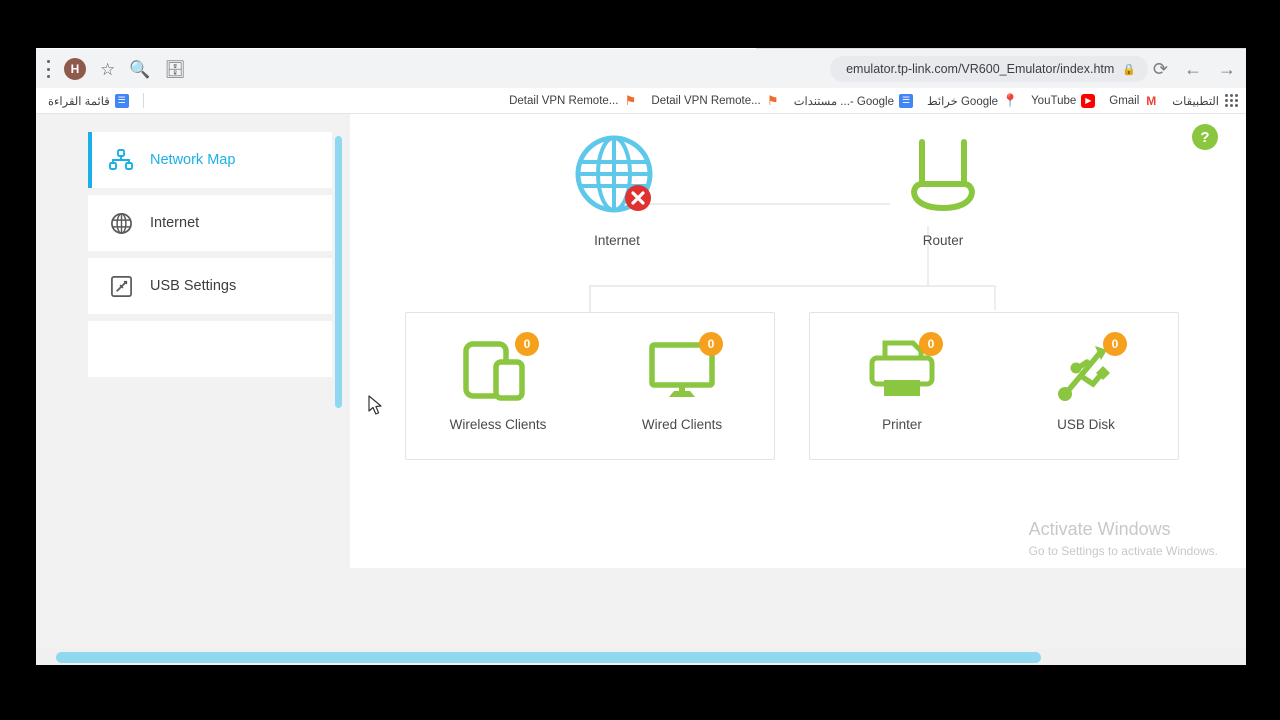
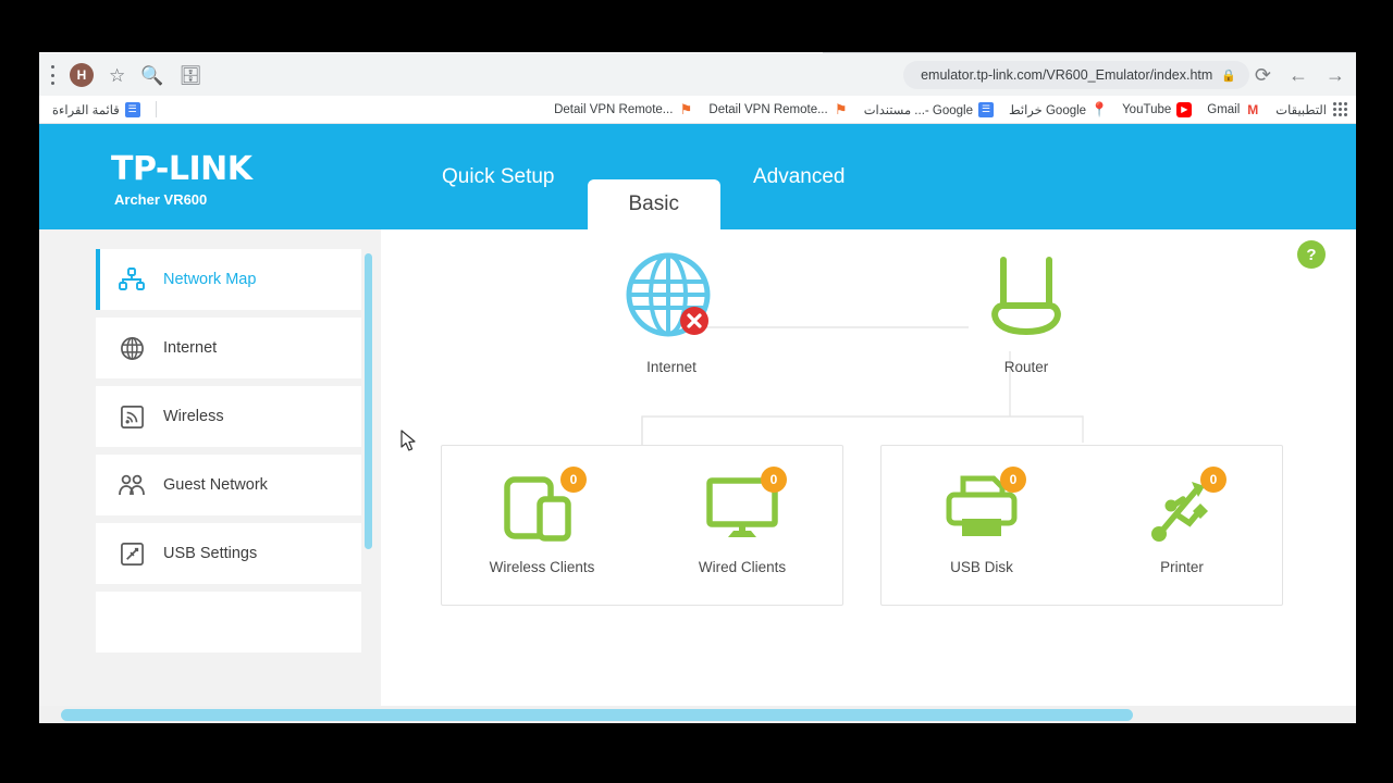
  H
  ☆
  🔍
  🗄
  emulator.tp-link.com/VR600_Emulator/index.htm
  🔒
  ⟳
  ←
  →
  قائمة القراءة
  ☰
  Detail VPN Remote...
  ⚑
  Detail VPN Remote...
  ⚑
  مستندات ...- Google
  ☰
  خرائط Google
  📍
  YouTube
  ▶
  Gmail
  M
  التطبيقات
+ TP-LINK
+ Archer VR600
+ Quick Setup
+ Basic
+ Advanced
  Network Map
  Internet
+ Wireless
+ Guest Network
  USB Settings
  ?
  Internet
  Router
  0
  Wireless Clients
  0
  Wired Clients
  0
- Printer
+ USB Disk
  0
- USB Disk
+ Printer
- Activate Windows
- Go to Settings to activate Windows.
